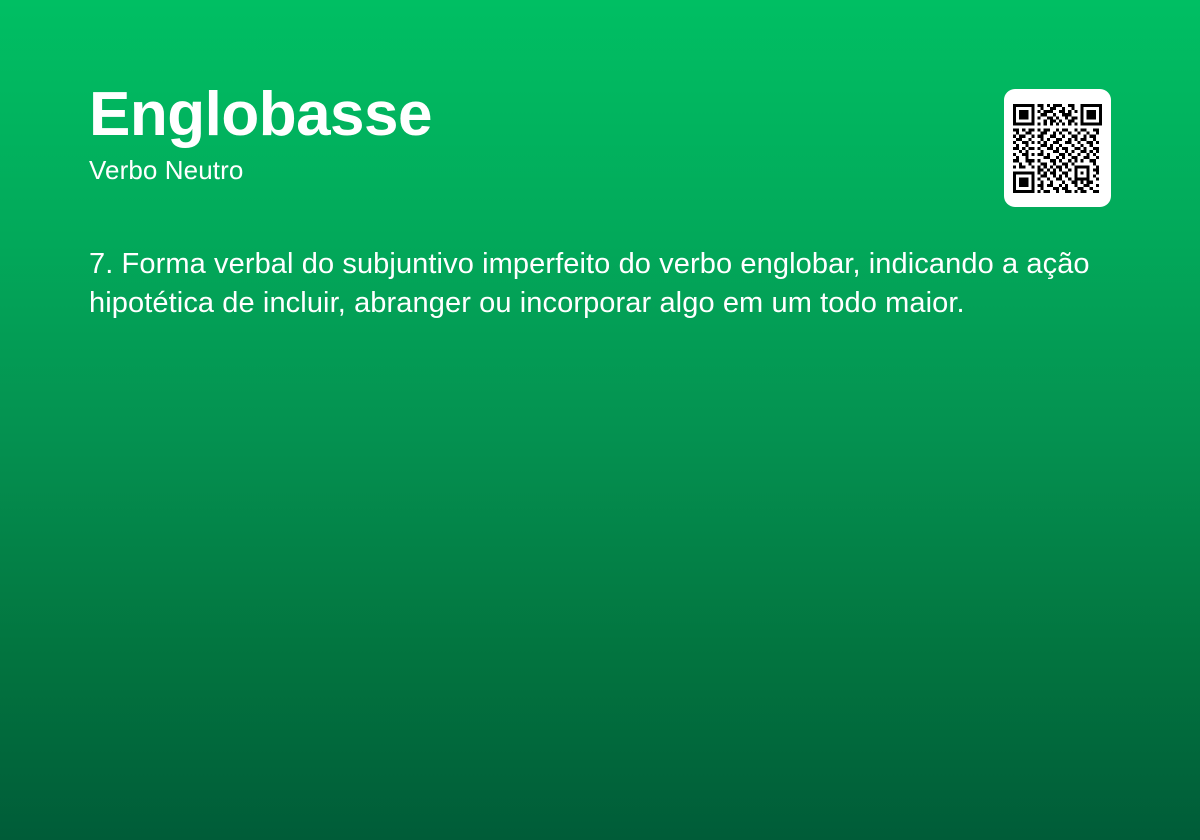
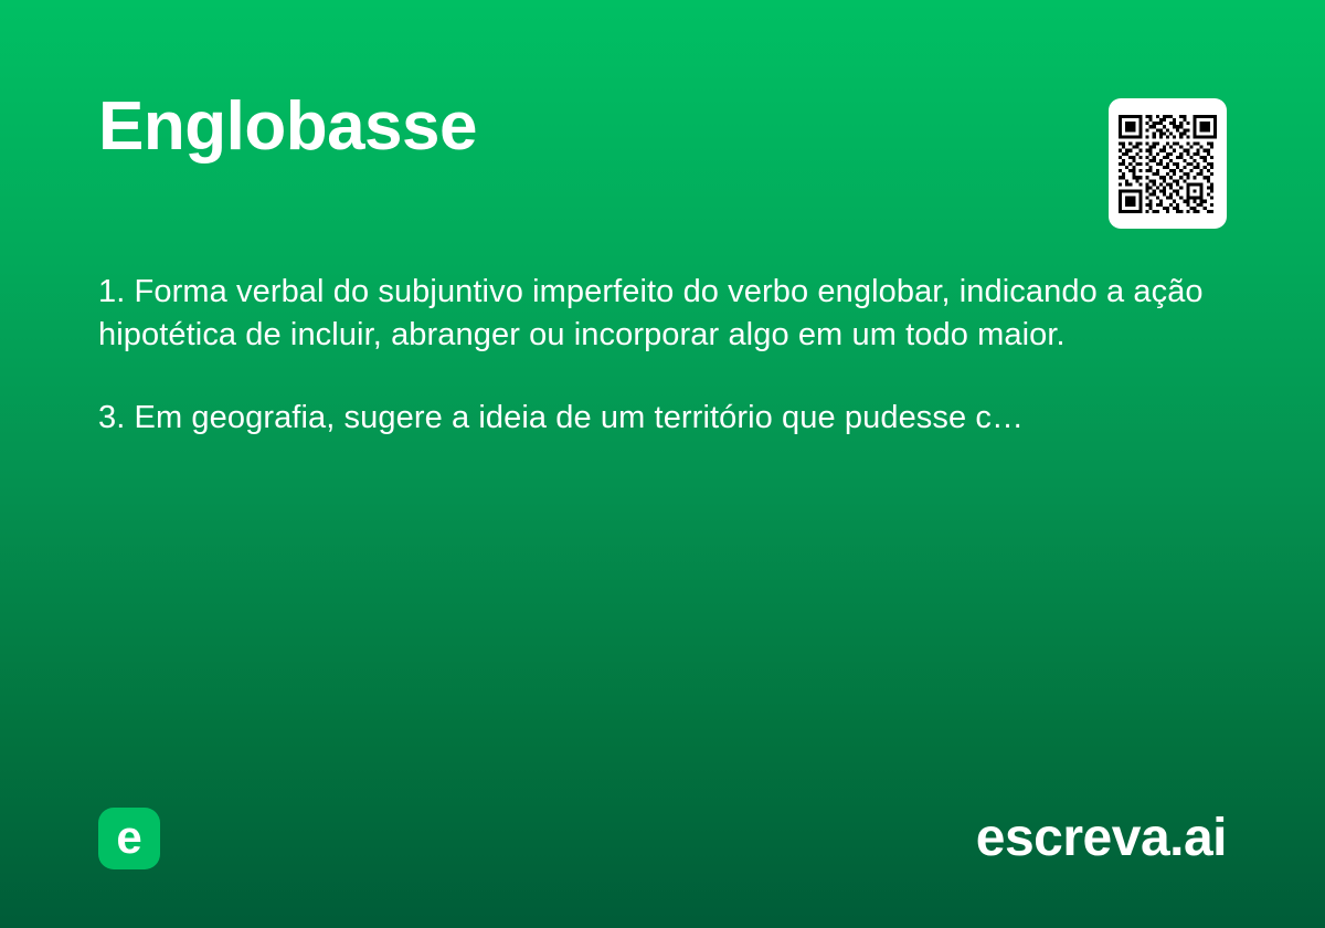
  Englobasse
- Verbo Neutro
- 7. Forma verbal do subjuntivo imperfeito do verbo englobar, indicando a ação hipotética de incluir, abranger ou incorporar algo em um todo maior.
+ 1. Forma verbal do subjuntivo imperfeito do verbo englobar, indicando a ação hipotética de incluir, abranger ou incorporar algo em um todo maior.
+ 3. Em geografia, sugere a ideia de um território que pudesse c…
+ e
+ escreva.ai
